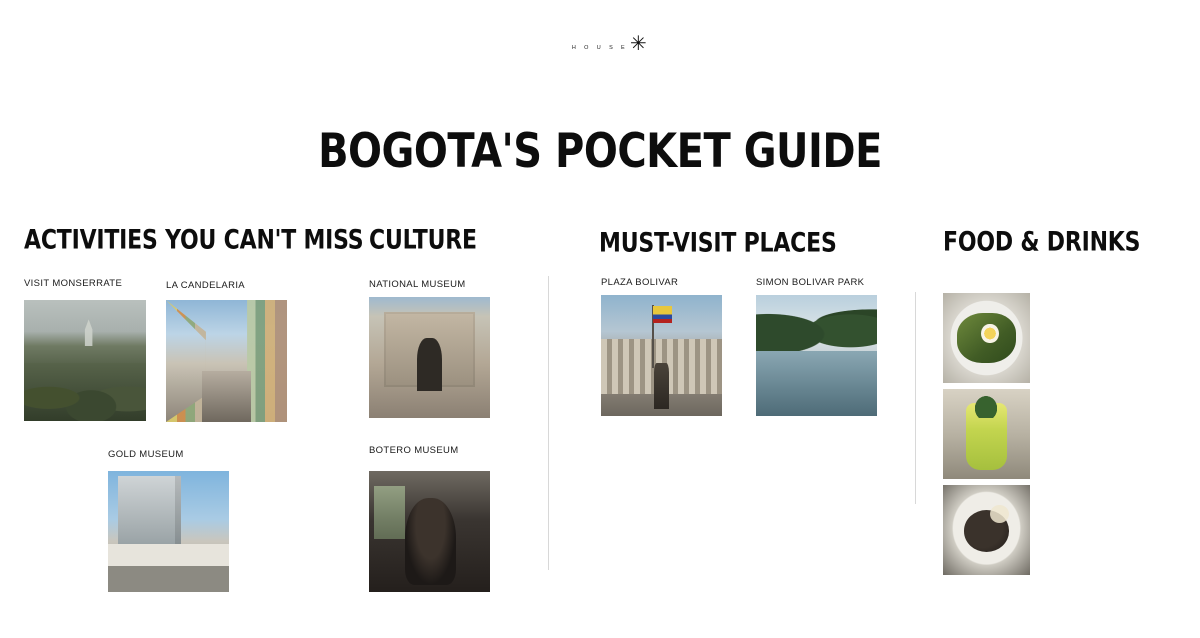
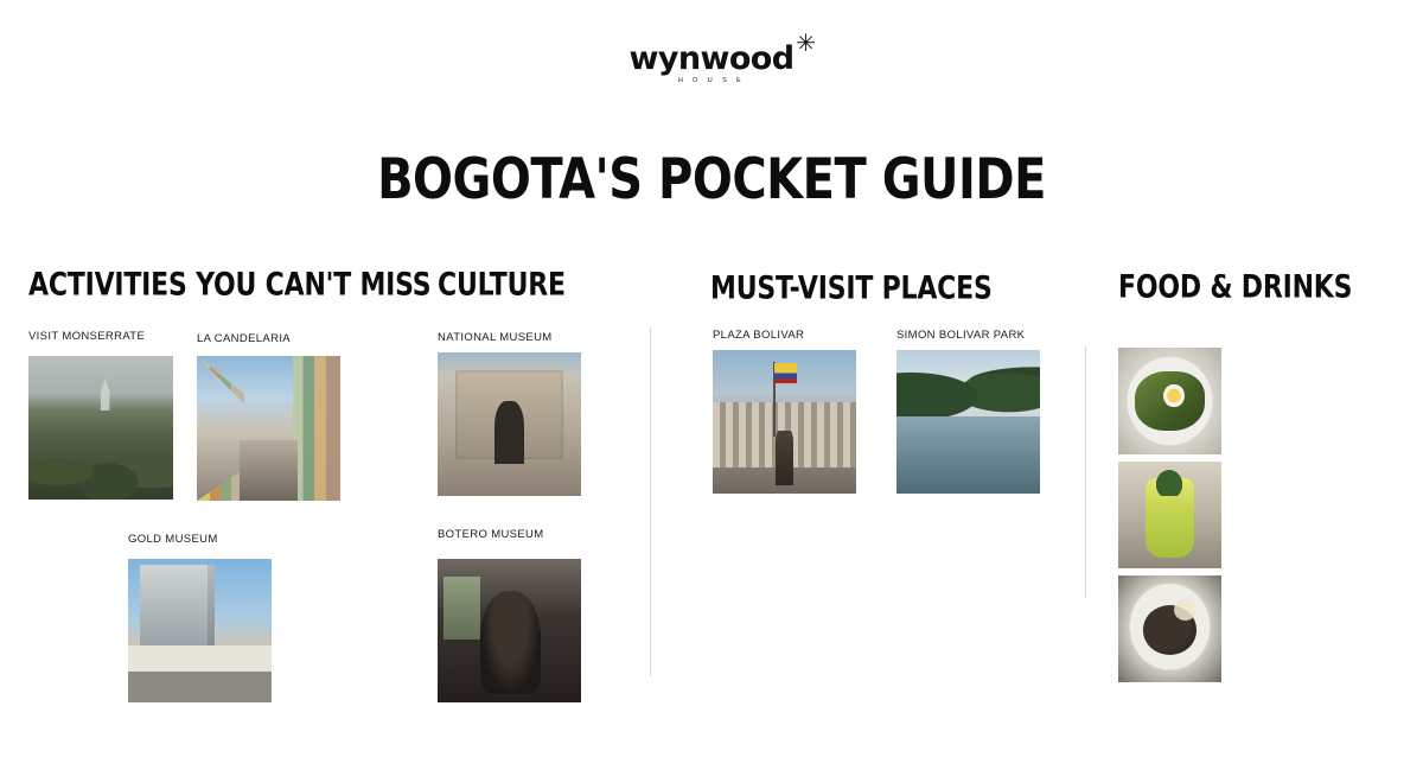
+ wynwood
  ✳
  BOGOTA'S POCKET GUIDE
  ACTIVITIES YOU CAN'T MISS
  VISIT MONSERRATE
  LA CANDELARIA
  GOLD MUSEUM
  CULTURE
  NATIONAL MUSEUM
  BOTERO MUSEUM
  MUST-VISIT PLACES
  PLAZA BOLIVAR
  SIMON BOLIVAR PARK
  FOOD & DRINKS
